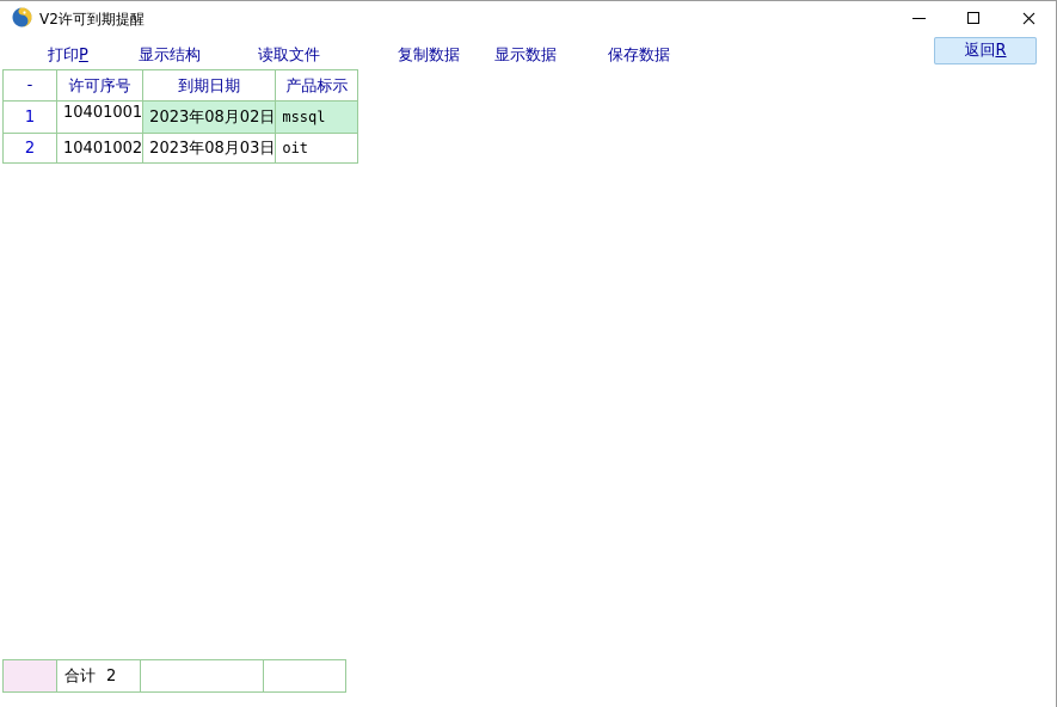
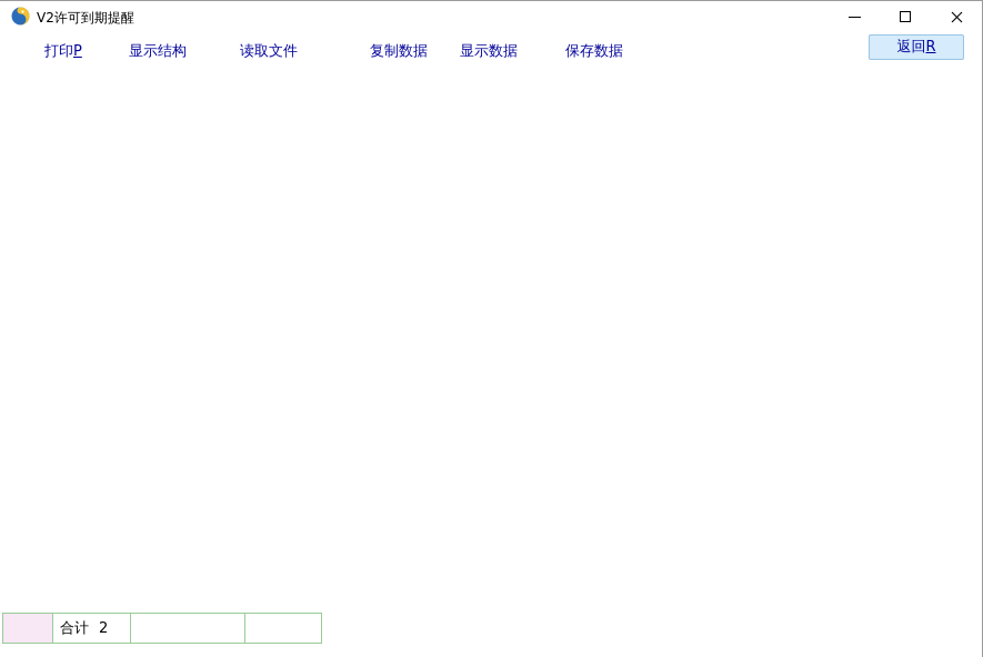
  V2许可到期提醒
  打印P
  显示结构
  读取文件
  复制数据
  显示数据
  保存数据
  返回R
- -	许可序号	到期日期	产品标示
- 1	10401001	2023年08月02日	mssql
- 2	10401002	2023年08月03日	oit
  	合计 2
